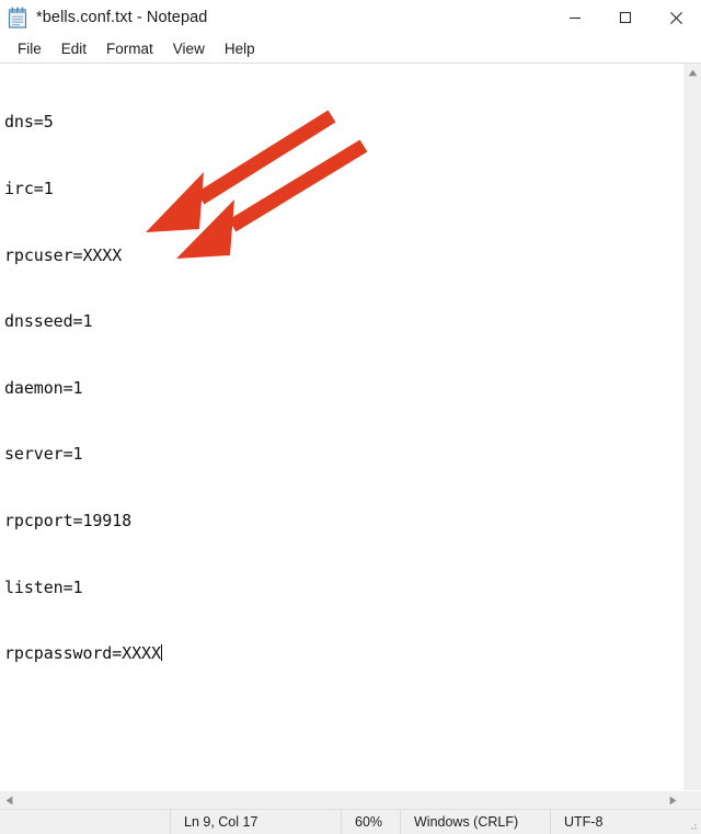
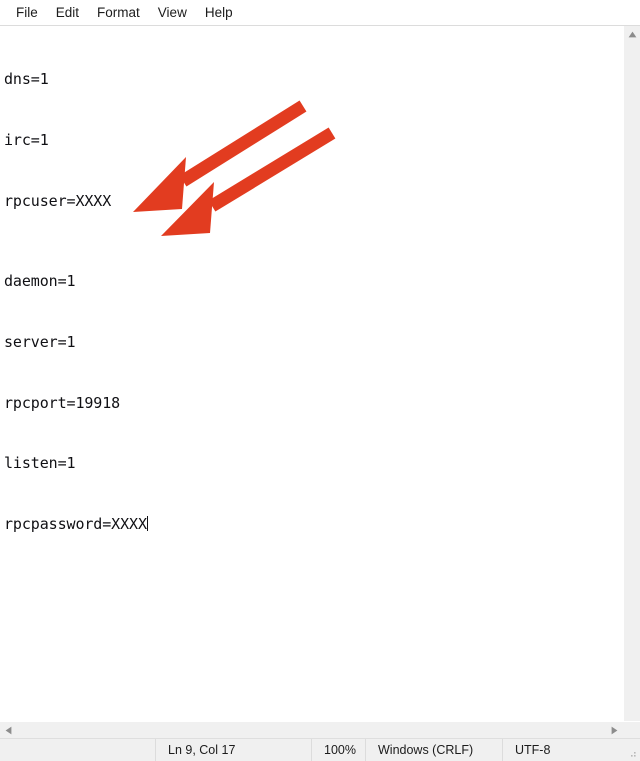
- *bells.conf.txt - Notepad
  File
  Edit
  Format
  View
  Help
- dns=5
+ dns=1
  irc=1
  rpcuser=XXXX
- dnsseed=1
  daemon=1
  server=1
  rpcport=19918
  listen=1
  rpcpassword=XXXX
  Ln 9, Col 17
- 60%
+ 100%
  Windows (CRLF)
  UTF-8
